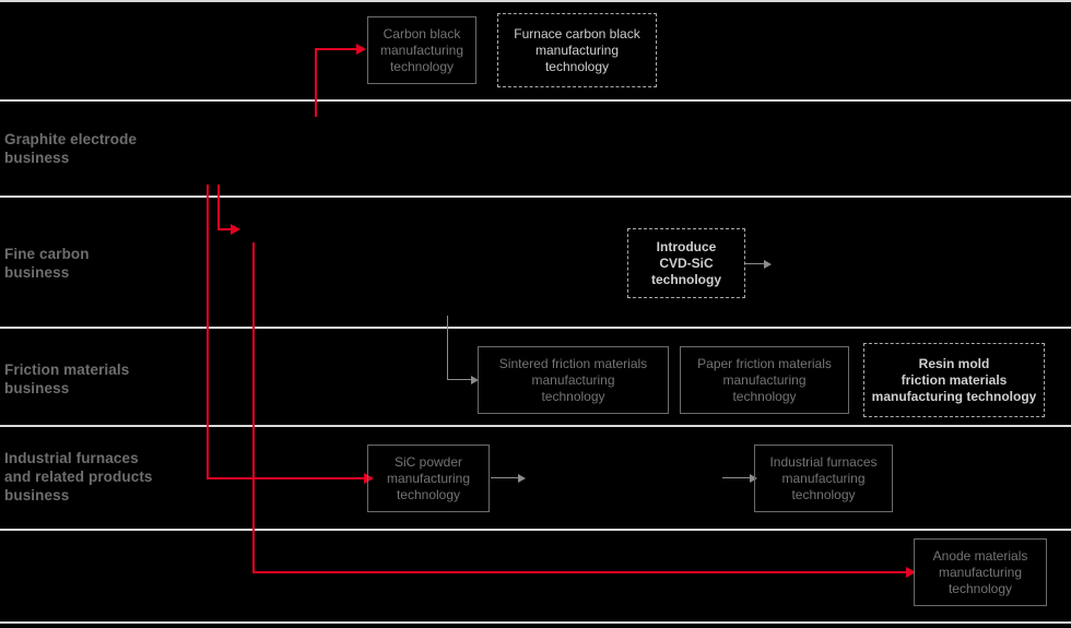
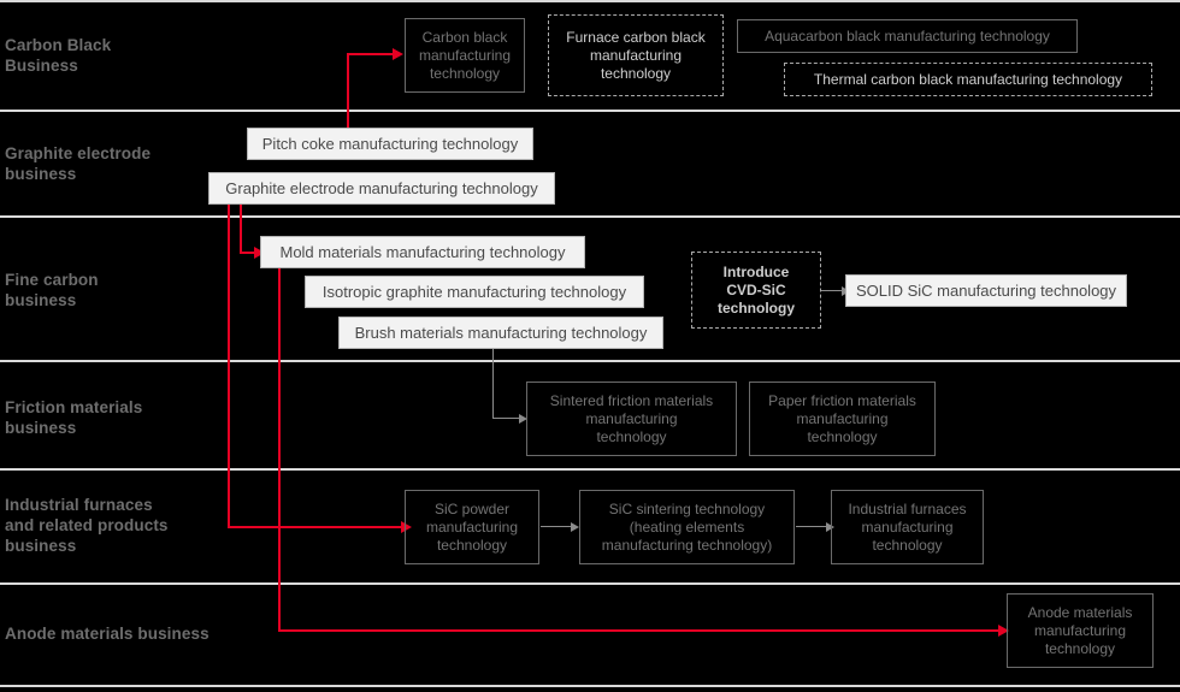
+ Carbon Black
+ Business
  Graphite electrode
  business
  Fine carbon
  business
  Friction materials
  business
  Industrial furnaces
  and related products
  business
+ Anode materials business
  Carbon black
  manufacturing
  technology
  Furnace carbon black
  manufacturing
  technology
+ Aquacarbon black manufacturing technology
+ Thermal carbon black manufacturing technology
+ Pitch coke manufacturing technology
+ Graphite electrode manufacturing technology
+ Mold materials manufacturing technology
+ Isotropic graphite manufacturing technology
+ Brush materials manufacturing technology
  Introduce
  CVD-SiC
  technology
+ SOLID SiC manufacturing technology
  Sintered friction materials
  manufacturing
  technology
  Paper friction materials
  manufacturing
  technology
- Resin mold
- friction materials
- manufacturing technology
  SiC powder
  manufacturing
  technology
+ SiC sintering technology
+ (heating elements
+ manufacturing technology)
  Industrial furnaces
  manufacturing
  technology
  Anode materials
  manufacturing
  technology
